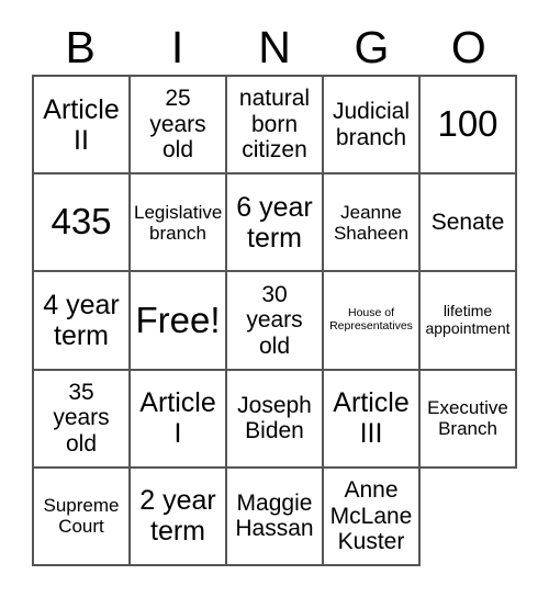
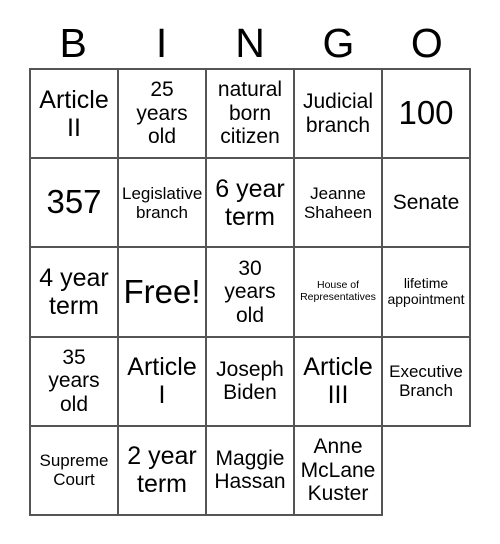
  B
  I
  N
  G
  O
  Article
  II
  25
  years
  old
  natural
  born
  citizen
  Judicial
  branch
  100
- 435
+ 357
  Legislative
  branch
  6 year
  term
  Jeanne
  Shaheen
  Senate
  4 year
  term
  Free!
  30
  years
  old
  House of
  Representatives
  lifetime
  appointment
  35
  years
  old
  Article
  I
  Joseph
  Biden
  Article
  III
  Executive
  Branch
  Supreme
  Court
  2 year
  term
  Maggie
  Hassan
  Anne
  McLane
  Kuster
